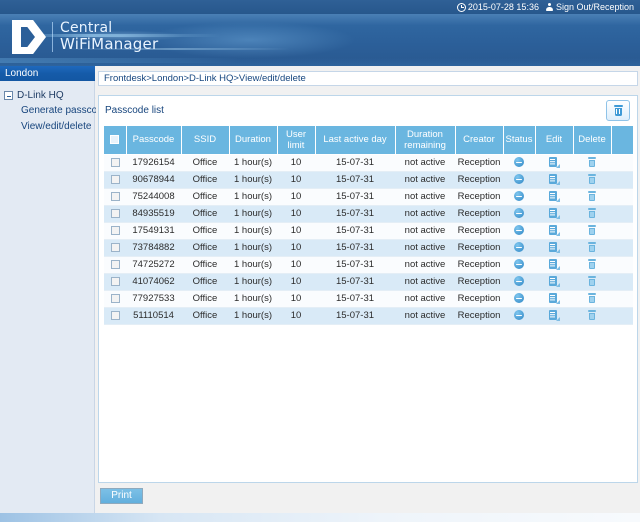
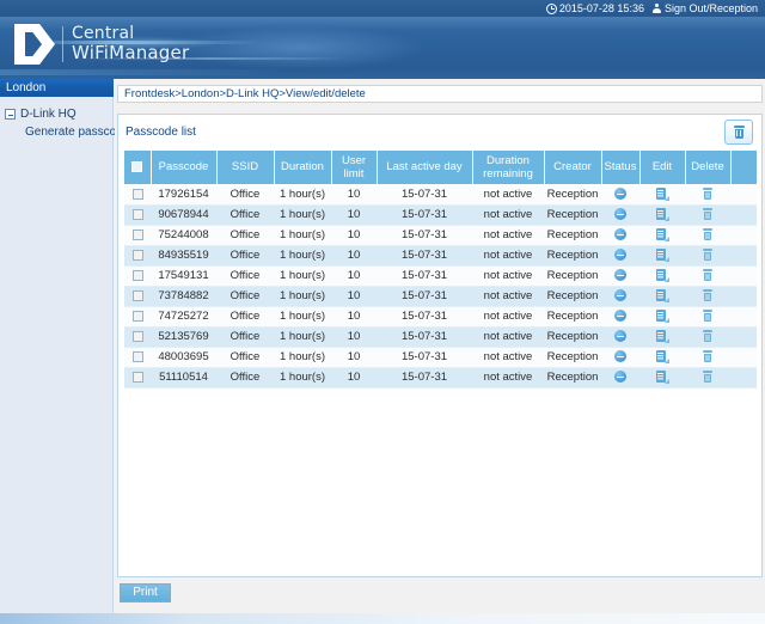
  2015-07-28 15:36
  Sign Out/Reception
  Central
  WiFiManager
  London
  D-Link HQ
  Generate passco
- View/edit/delete
  Frontdesk>London>D-Link HQ>View/edit/delete
  Passcode list
  	Passcode	SSID	Duration	User limit	Last active day	Duration remaining	Creator	Status	Edit	Delete
  	17926154	Office	1 hour(s)	10	15-07-31	not active	Reception
  	90678944	Office	1 hour(s)	10	15-07-31	not active	Reception
  	75244008	Office	1 hour(s)	10	15-07-31	not active	Reception
  	84935519	Office	1 hour(s)	10	15-07-31	not active	Reception
  	17549131	Office	1 hour(s)	10	15-07-31	not active	Reception
  	73784882	Office	1 hour(s)	10	15-07-31	not active	Reception
  	74725272	Office	1 hour(s)	10	15-07-31	not active	Reception
- 	41074062	Office	1 hour(s)	10	15-07-31	not active	Reception
+ 	52135769	Office	1 hour(s)	10	15-07-31	not active	Reception
- 	77927533	Office	1 hour(s)	10	15-07-31	not active	Reception
+ 	48003695	Office	1 hour(s)	10	15-07-31	not active	Reception
  	51110514	Office	1 hour(s)	10	15-07-31	not active	Reception
  Print
